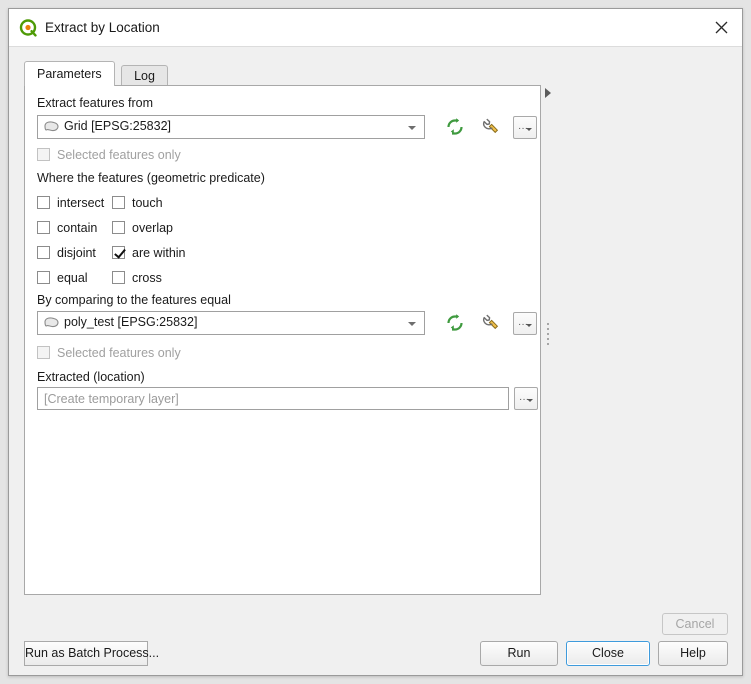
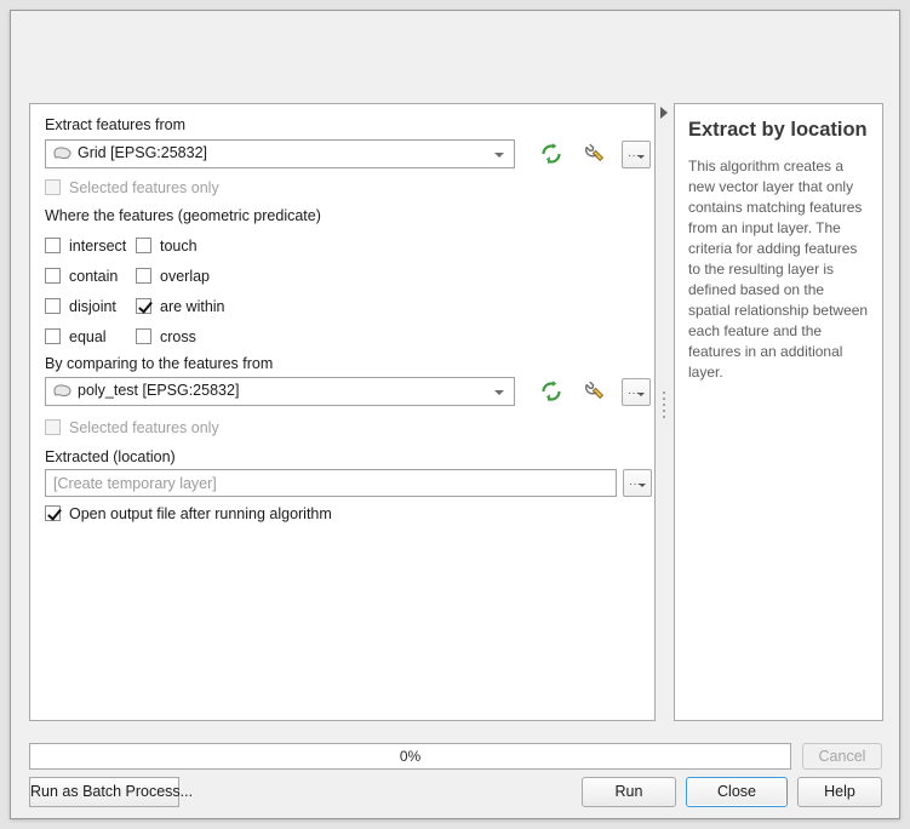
- Extract by Location
- Parameters Log
  Extract features from
  Grid [EPSG:25832]
  ···
  Selected features only
  Where the features (geometric predicate)
  intersect
  touch
  contain
  overlap
  disjoint
  are within
  equal
  cross
- By comparing to the features equal
+ By comparing to the features from
  poly_test [EPSG:25832]
  ···
  Selected features only
  Extracted (location)
  [Create temporary layer]
  ···
+ Open output file after running algorithm
+ Extract by location
+ This algorithm creates a new vector layer that only contains matching features from an input layer. The criteria for adding features to the resulting layer is defined based on the spatial relationship between each feature and the features in an additional layer.
+ 0%
  Cancel
  Run as Batch Process...
  Run
  Close
  Help
